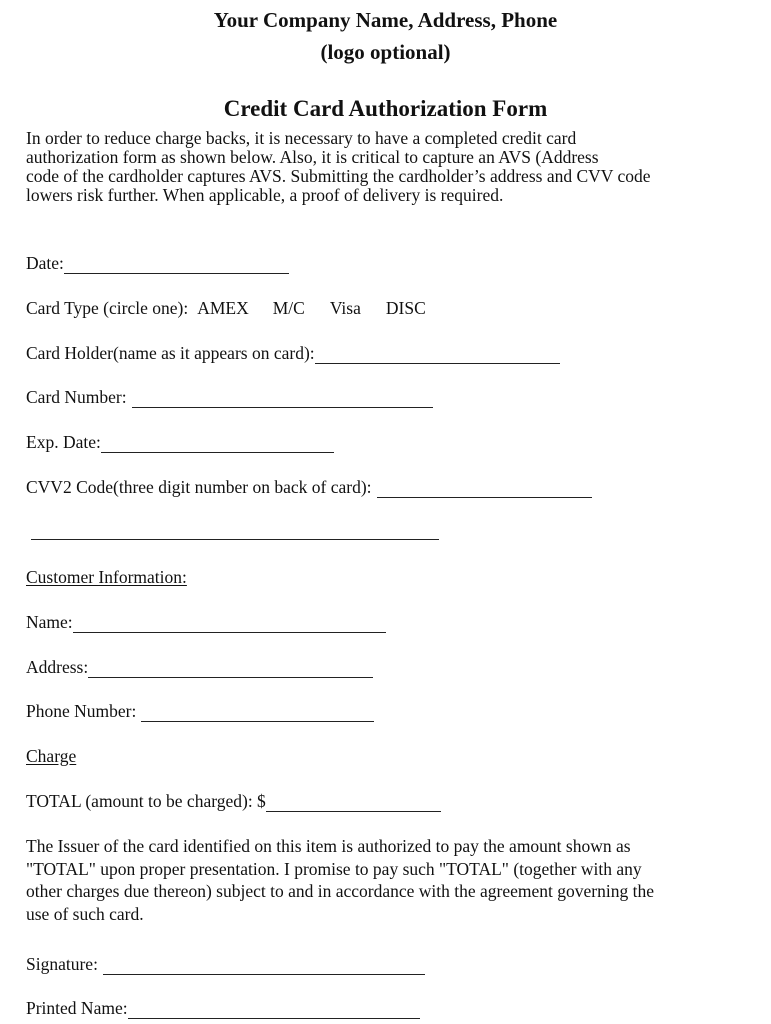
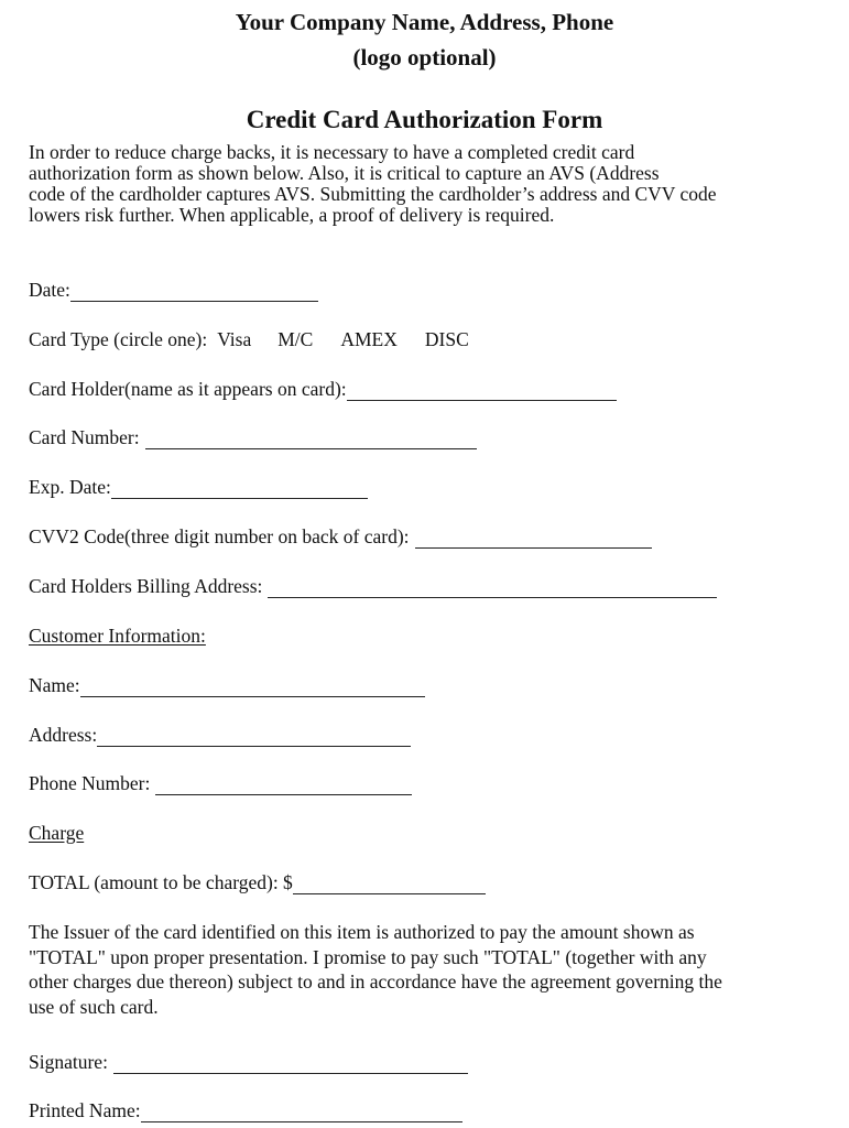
  Your Company Name, Address, Phone
  (logo optional)
  Credit Card Authorization Form
  In order to reduce charge backs, it is necessary to have a completed credit card
  authorization form as shown below. Also, it is critical to capture an AVS (Address
  code of the cardholder captures AVS. Submitting the cardholder’s address and CVV code
  lowers risk further. When applicable, a proof of delivery is required.
  Date:
  Card Type (circle one):
- AMEX
+ Visa
  M/C
- Visa
+ AMEX
  DISC
  Card Holder(name as it appears on card):
  Card Number:
  Exp. Date:
  CVV2 Code(three digit number on back of card):
+ Card Holders Billing Address:
  Customer Information:
  Name:
  Address:
  Phone Number:
  Charge
  TOTAL (amount to be charged): $
  The Issuer of the card identified on this item is authorized to pay the amount shown as
  "TOTAL" upon proper presentation. I promise to pay such "TOTAL" (together with any
- other charges due thereon) subject to and in accordance with the agreement governing the
+ other charges due thereon) subject to and in accordance have the agreement governing the
  use of such card.
  Signature:
  Printed Name:
